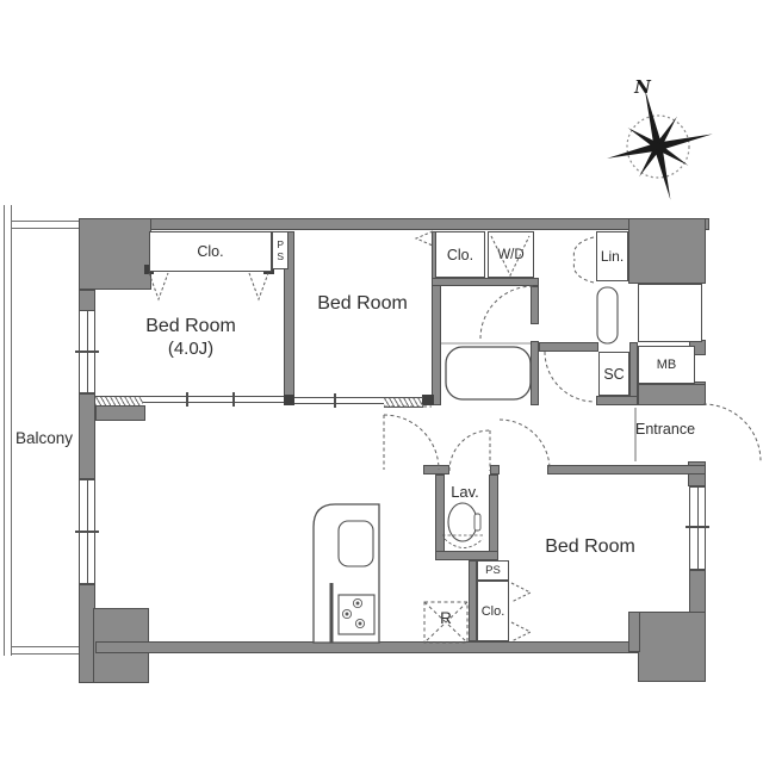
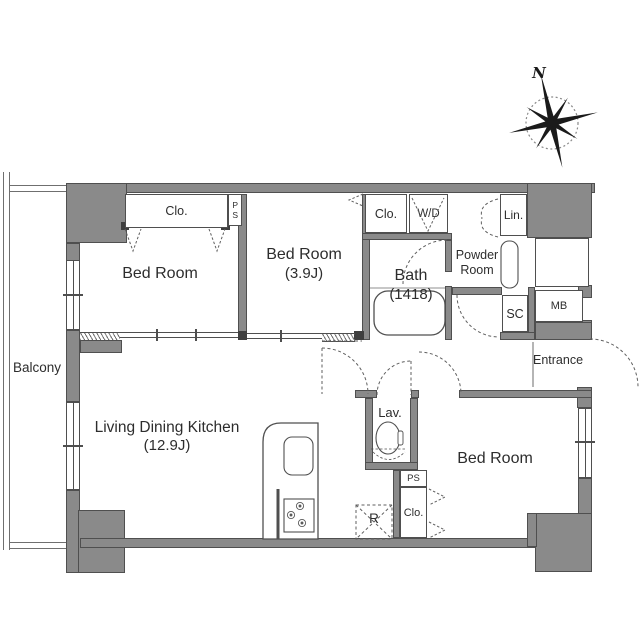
  Clo.
  Clo.
  W/D
  Lin.
  MB
  SC
  PS
  Clo.
  N
  Balcony
  Bed Room
- (4.0J)
  Bed Room
+ (3.9J)
+ Bath
+ (1418)
+ Powder
+ Room
+ Living Dining Kitchen
+ (12.9J)
  Bed Room
  Lav.
  Entrance
  R
